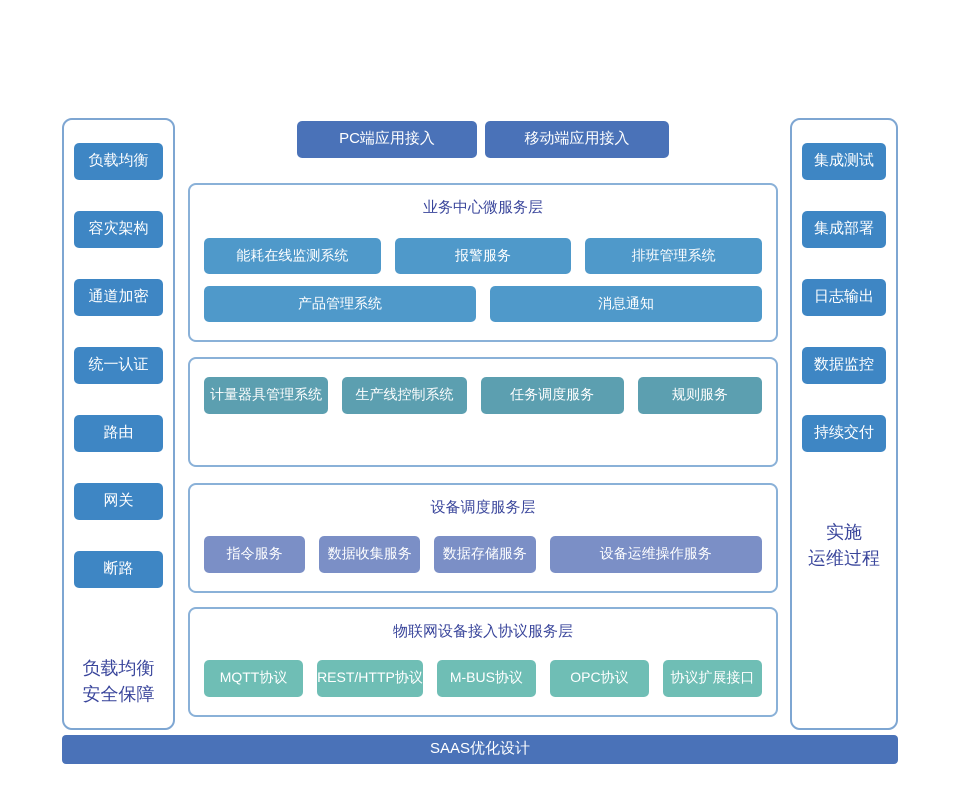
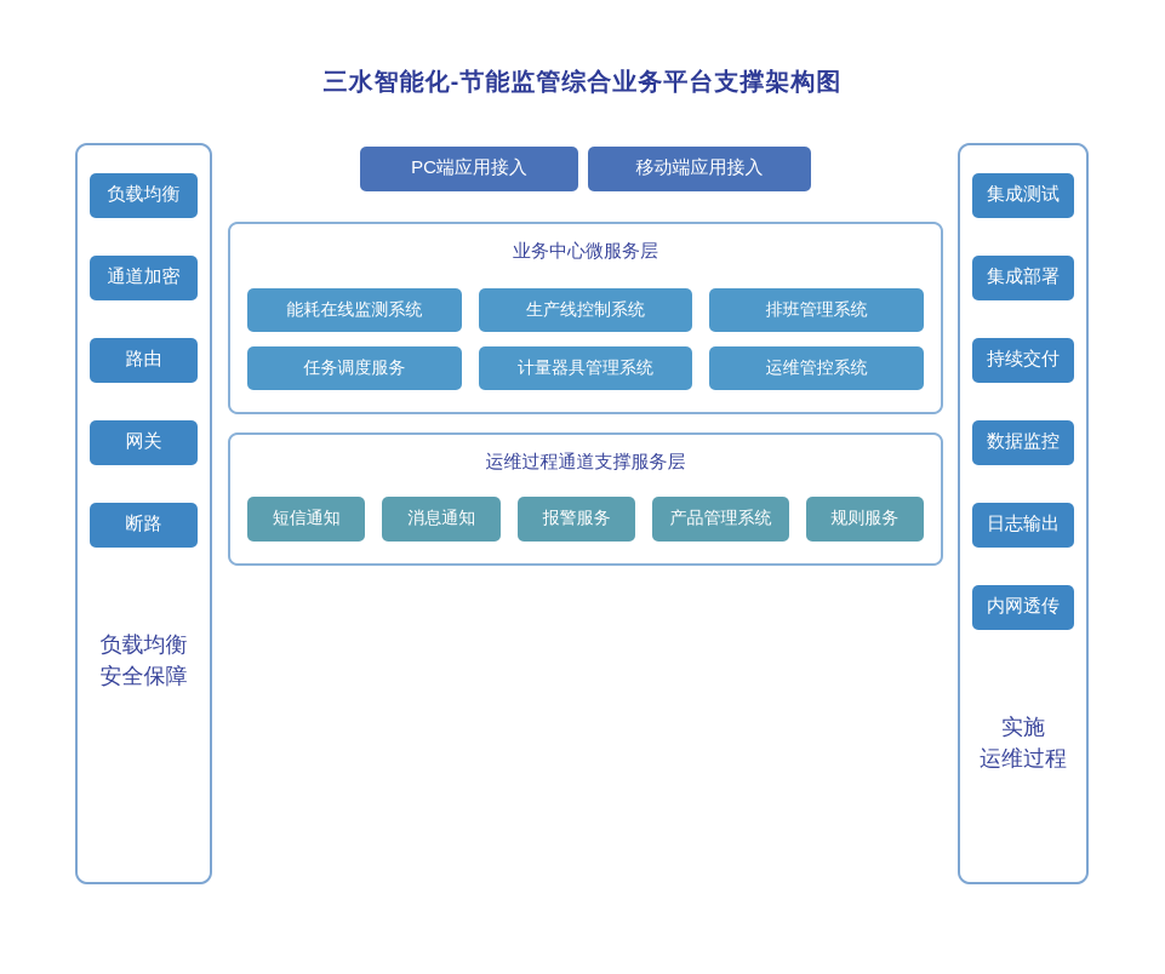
+ 三水智能化-节能监管综合业务平台支撑架构图
  负载均衡
- 容灾架构
  通道加密
- 统一认证
  路由
  网关
  断路
  负载均衡
  安全保障
  集成测试
  集成部署
- 日志输出
+ 持续交付
  数据监控
- 持续交付
+ 日志输出
+ 内网透传
  实施
  运维过程
  PC端应用接入
  移动端应用接入
  业务中心微服务层
  能耗在线监测系统
- 报警服务
+ 生产线控制系统
  排班管理系统
- 产品管理系统
+ 任务调度服务
- 消息通知
+ 计量器具管理系统
+ 运维管控系统
+ 运维过程通道支撑服务层
+ 短信通知
- 计量器具管理系统
+ 消息通知
- 生产线控制系统
+ 报警服务
- 任务调度服务
+ 产品管理系统
  规则服务
- 设备调度服务层
- 指令服务
- 数据收集服务
- 数据存储服务
- 设备运维操作服务
- 物联网设备接入协议服务层
- MQTT协议
- REST/HTTP协议
- M-BUS协议
- OPC协议
- 协议扩展接口
- SAAS优化设计
